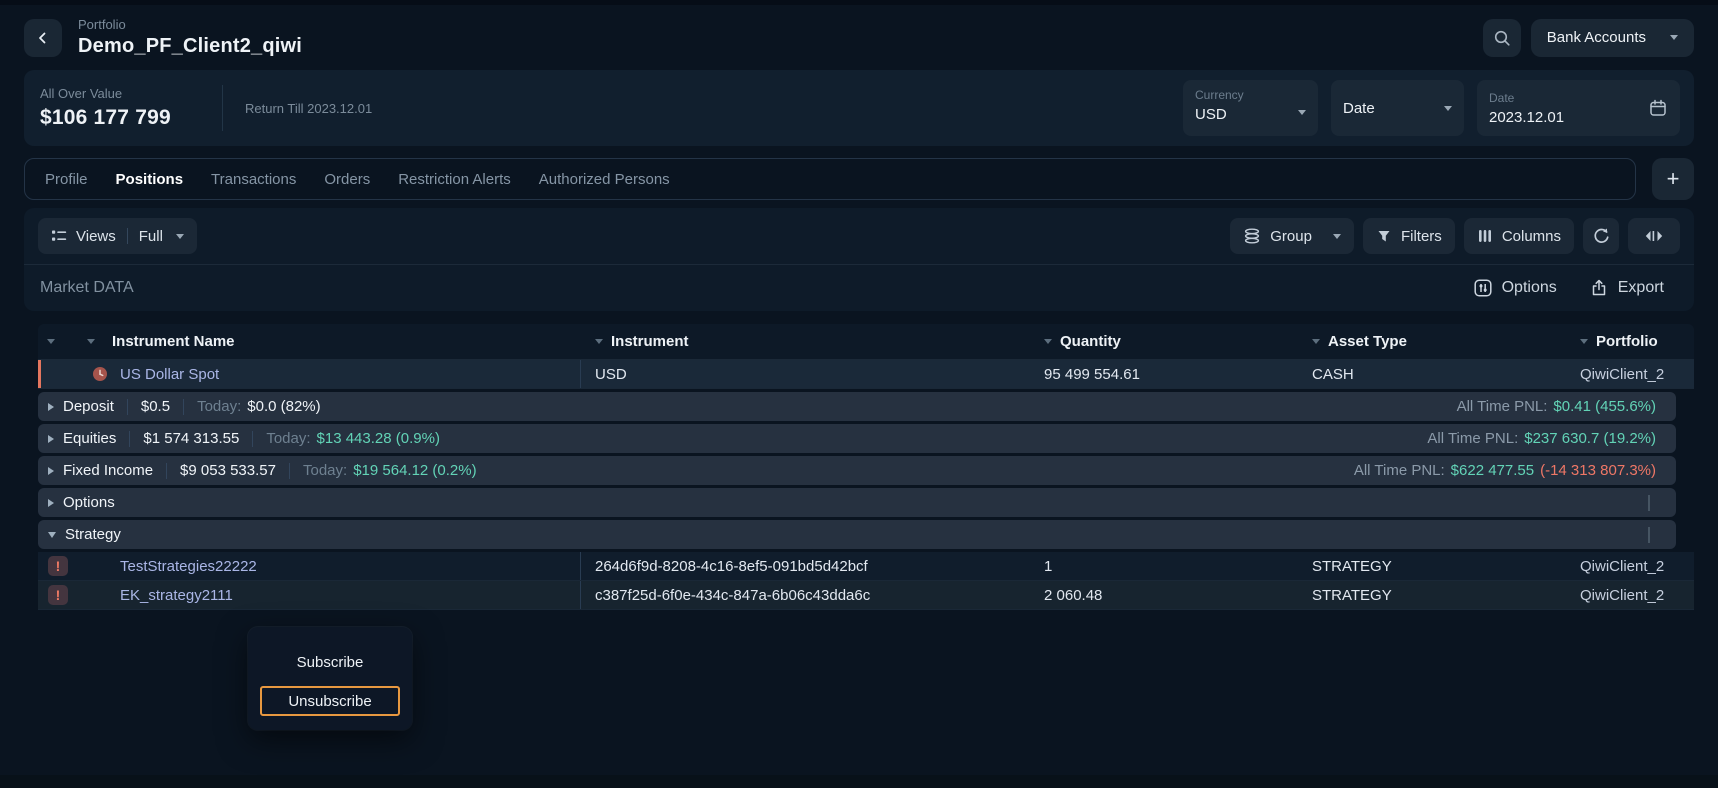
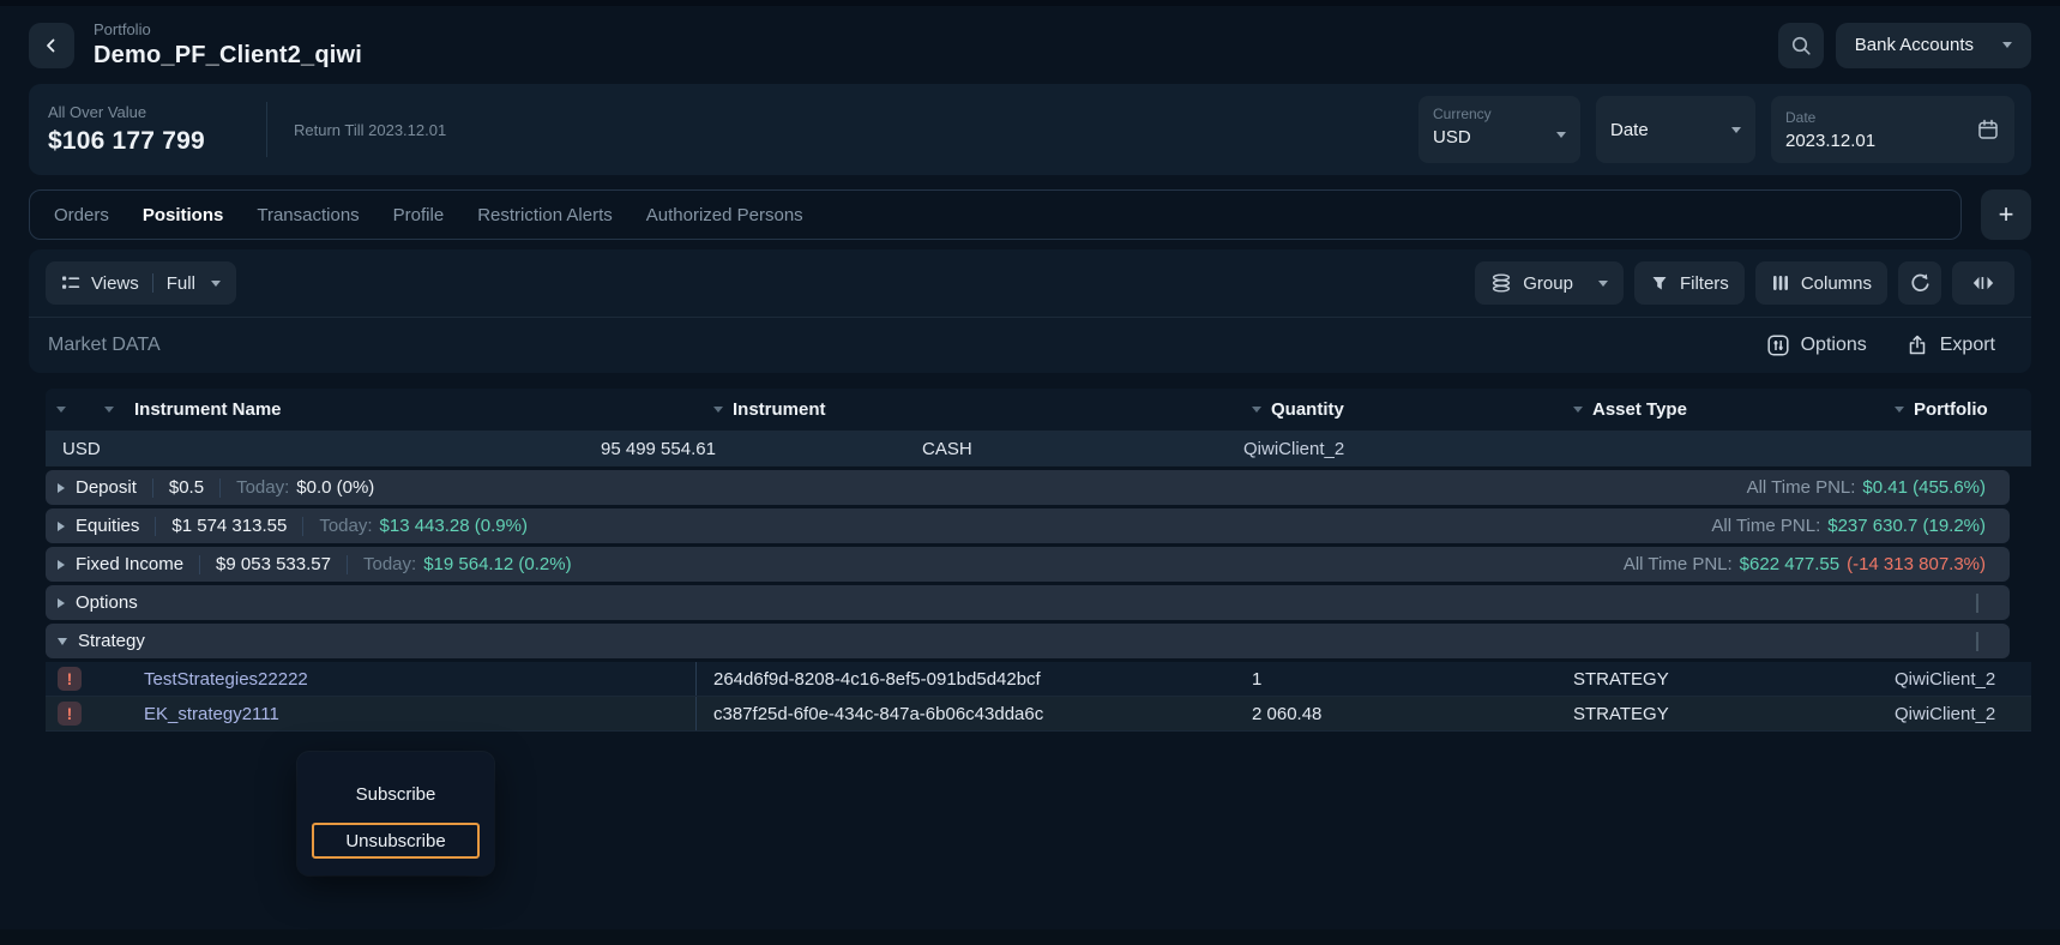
  Portfolio
  Demo_PF_Client2_qiwi
  Bank Accounts
  All Over Value
  $106 177 799
  Return Till 2023.12.01
  Currency
  USD
  Date
  Date
  2023.12.01
- Profile
+ Orders
  Positions
  Transactions
- Orders
+ Profile
  Restriction Alerts
  Authorized Persons
  +
  Views
  Full
  Group
  Filters
  Columns
  Market DATA
  Options
  Export
  Instrument Name
  Instrument
  Quantity
  Asset Type
  Portfolio
- US Dollar Spot
  USD
  95 499 554.61
  CASH
  QiwiClient_2
  Deposit
  $0.5
  Today:
- $0.0 (82%)
+ $0.0 (0%)
  All Time PNL:
  $0.41 (455.6%)
  Equities
  $1 574 313.55
  Today:
  $13 443.28 (0.9%)
  All Time PNL:
  $237 630.7 (19.2%)
  Fixed Income
  $9 053 533.57
  Today:
  $19 564.12 (0.2%)
  All Time PNL:
  $622 477.55
  (-14 313 807.3%)
  Options
  Strategy
  !
  TestStrategies22222
  264d6f9d-8208-4c16-8ef5-091bd5d42bcf
  1
  STRATEGY
  QiwiClient_2
  !
  EK_strategy2111
  c387f25d-6f0e-434c-847a-6b06c43dda6c
  2 060.48
  STRATEGY
  QiwiClient_2
  Subscribe
  Unsubscribe
